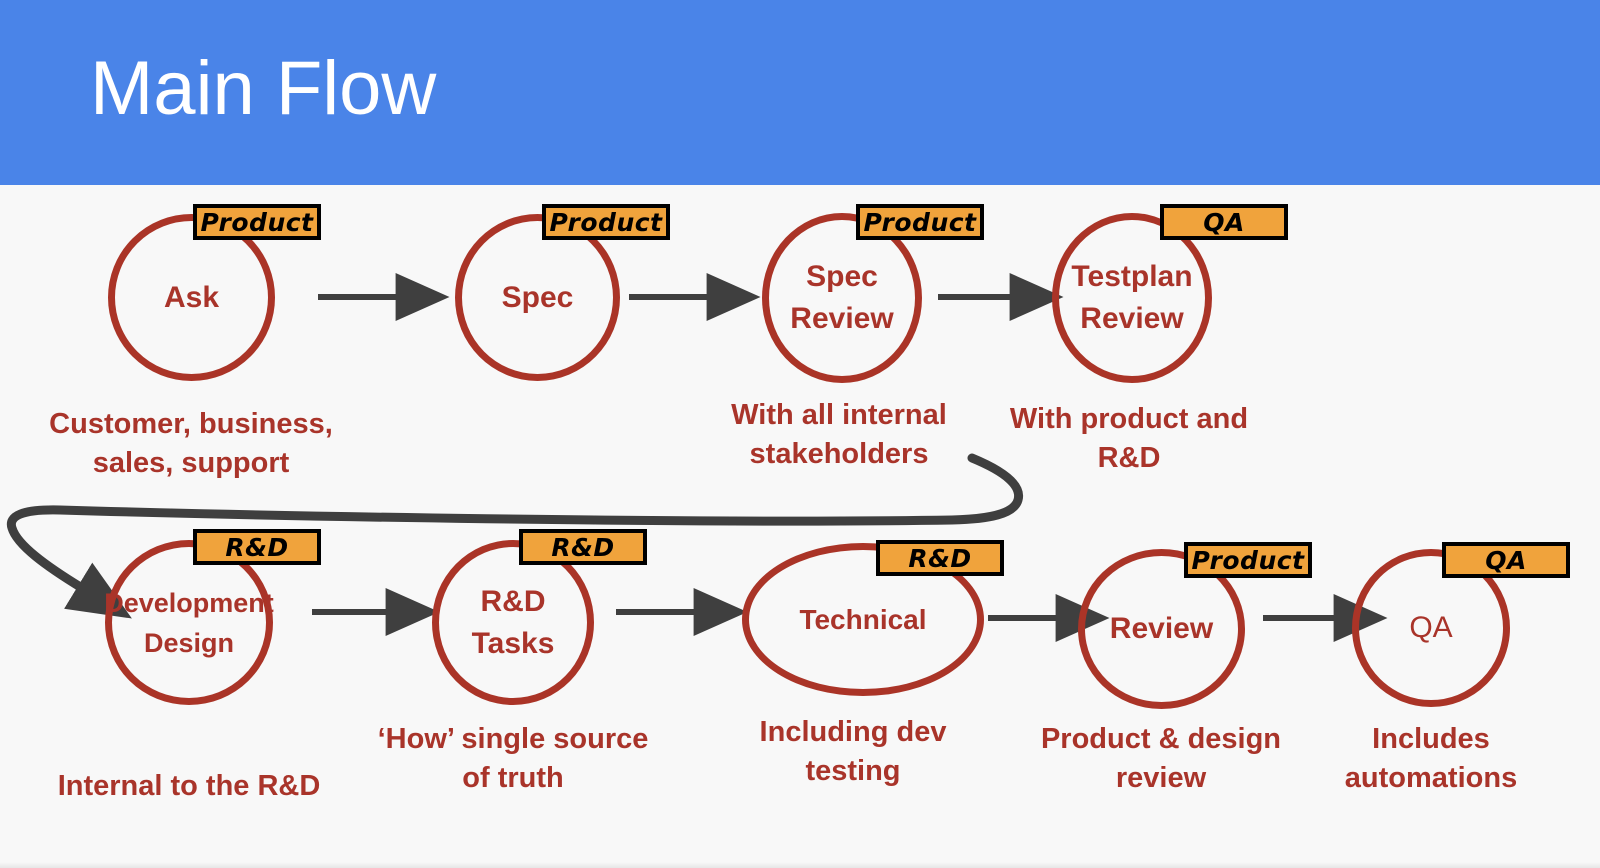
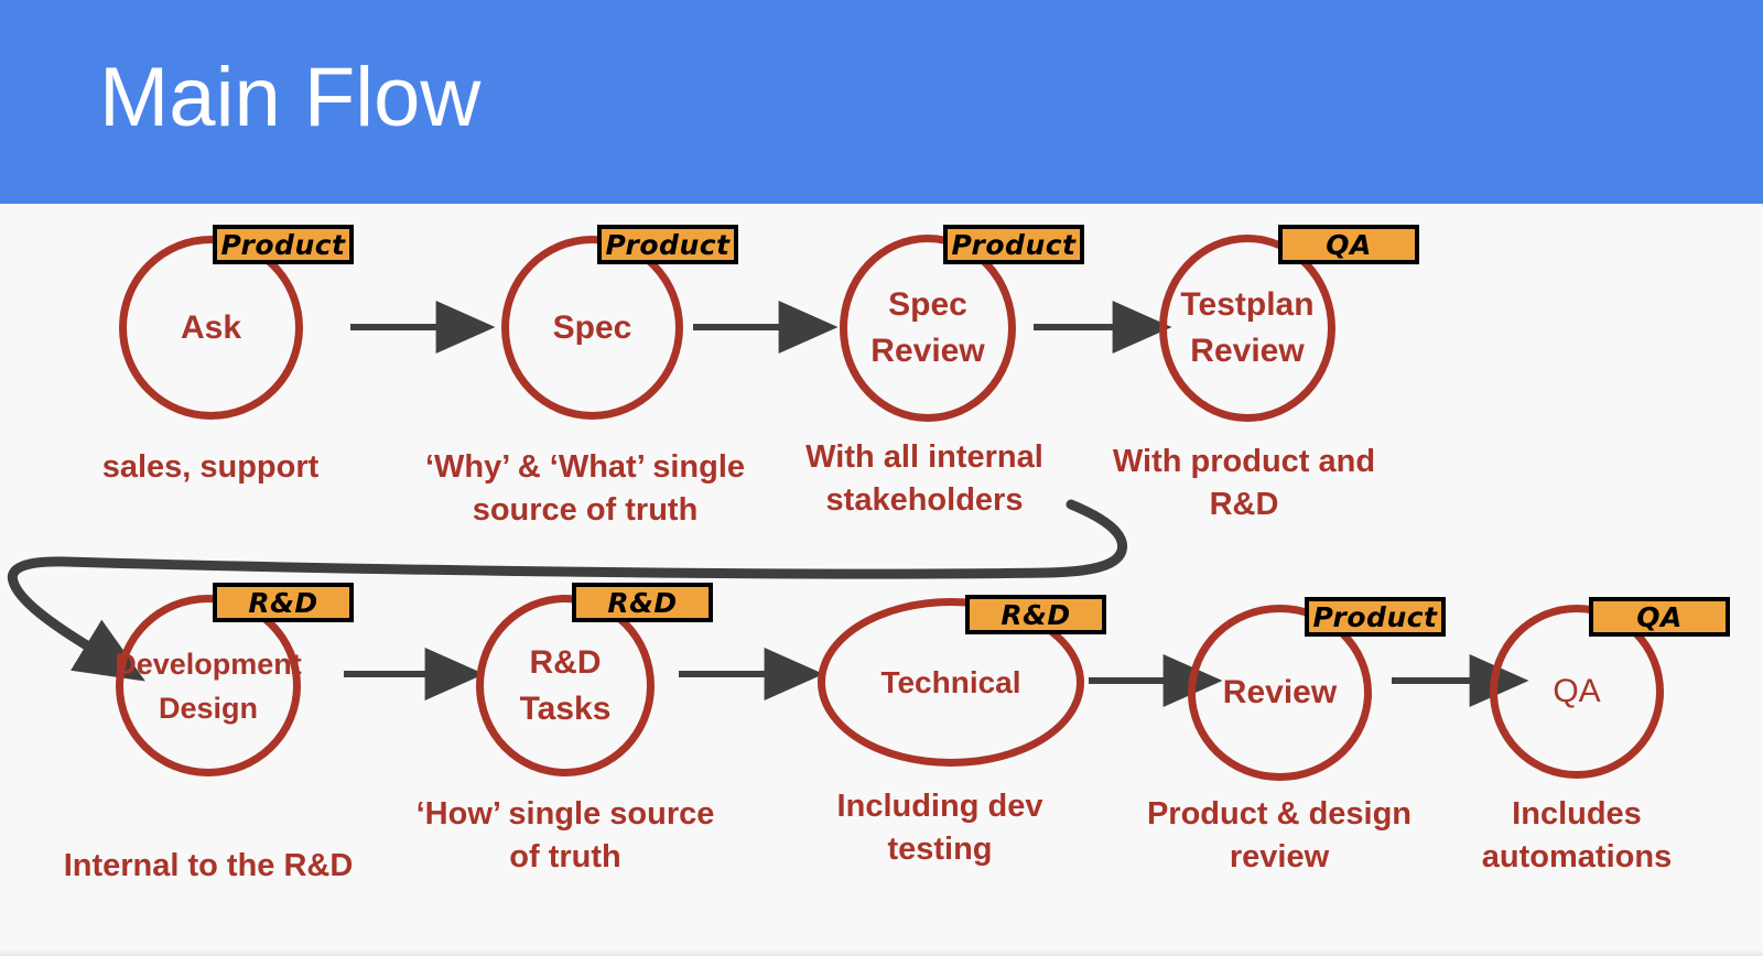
  Main Flow
  Ask
  Product
- Customer, business,
  sales, support
  Spec
  Product
+ ‘Why’ & ‘What’ single
+ source of truth
  Spec
  Review
  Product
  With all internal
  stakeholders
  Testplan
  Review
  QA
  With product and
  R&D
  Development
  Design
  R&D
  Internal to the R&D
  R&D
  Tasks
  R&D
  ‘How’ single source
  of truth
  Technical
  R&D
  Including dev
  testing
  Review
  Product
  Product & design
  review
  QA
  QA
  Includes
  automations
